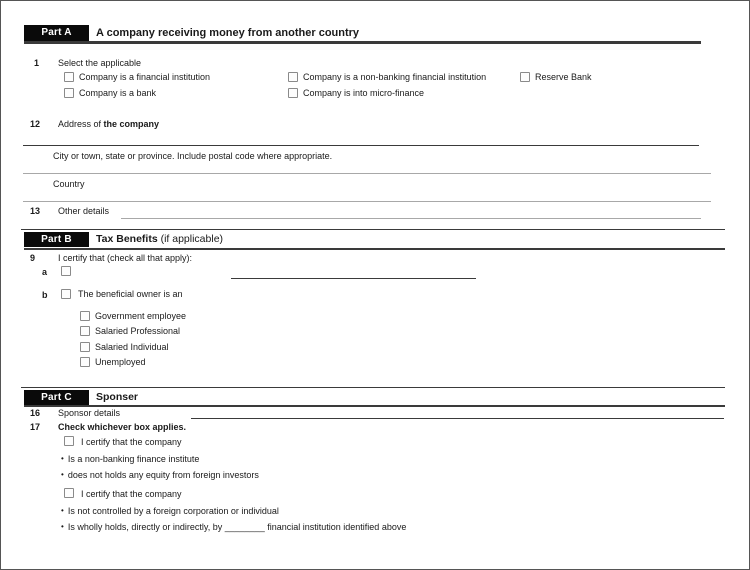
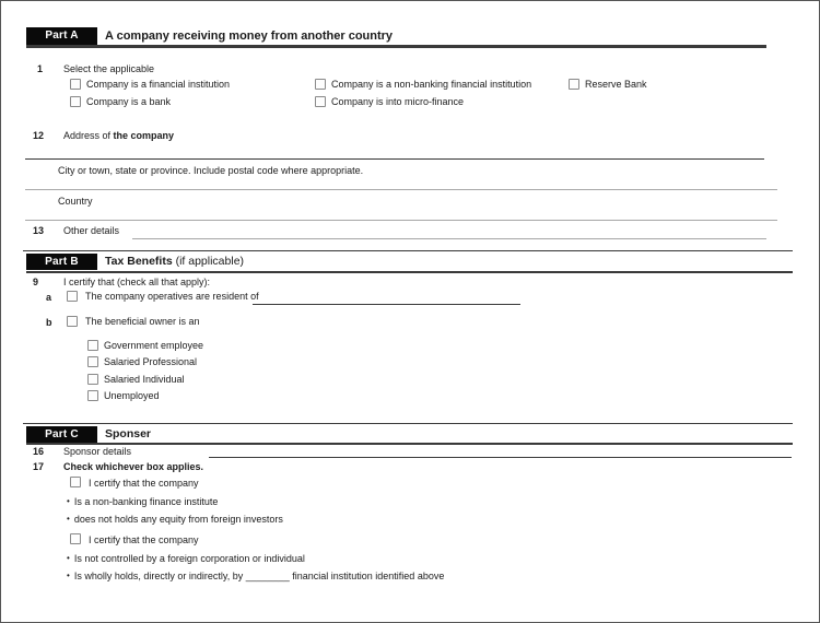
  Part A
  A company receiving money from another country
  1
  Select the applicable
  Company is a financial institution
  Company is a bank
  Company is a non-banking financial institution
  Company is into micro-finance
  Reserve Bank
  12
  Address of the company
  City or town, state or province. Include postal code where appropriate.
  Country
  13
  Other details
  Part B
  Tax Benefits (if applicable)
  9
  I certify that (check all that apply):
  a
+ The company operatives are resident of
  b
  The beneficial owner is an
  Government employee
  Salaried Professional
  Salaried Individual
  Unemployed
  Part C
  Sponser
  16
  Sponsor details
  17
  Check whichever box applies.
  I certify that the company
  Is a non-banking finance institute
  does not holds any equity from foreign investors
  I certify that the company
  Is not controlled by a foreign corporation or individual
  Is wholly holds, directly or indirectly, by ________ financial institution identified above
